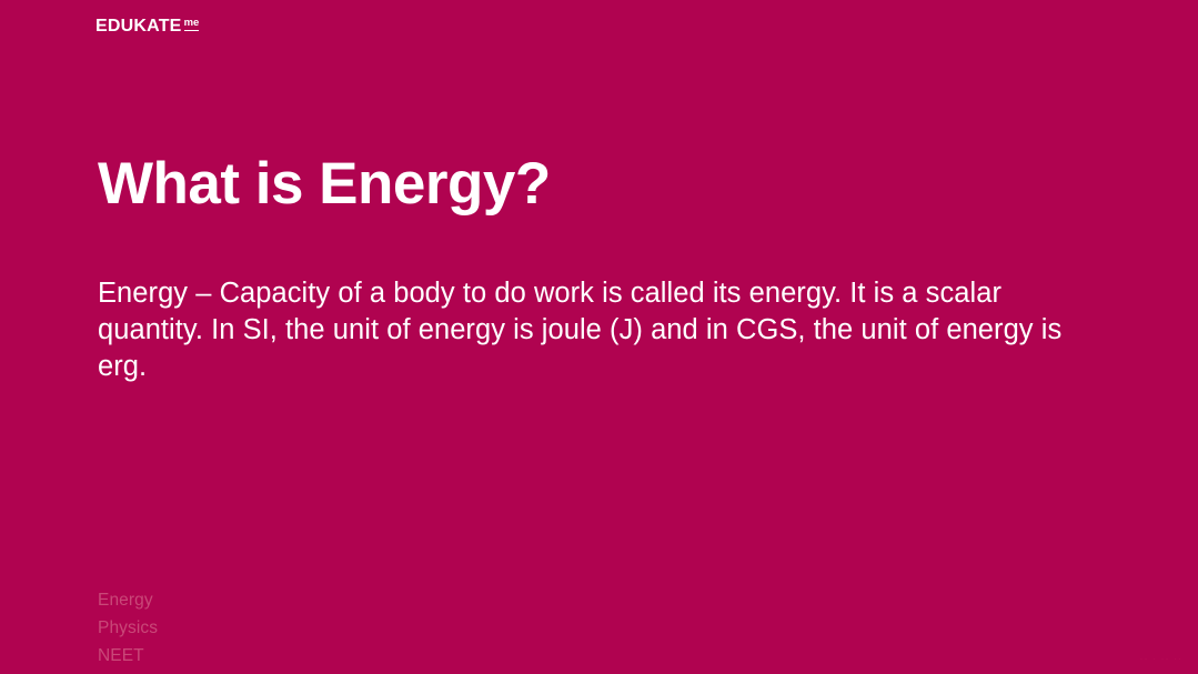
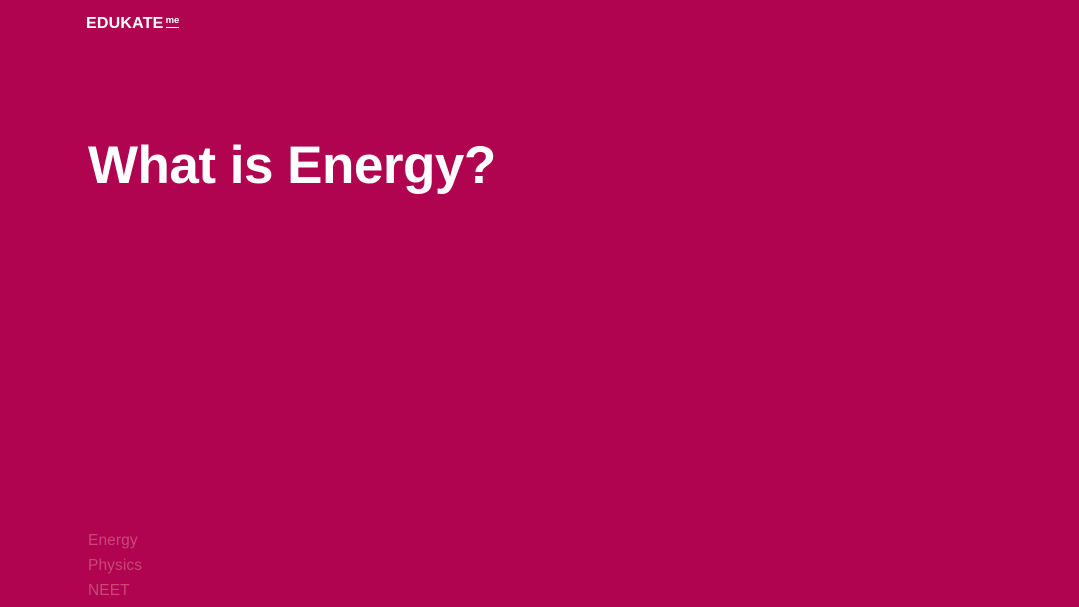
  EDUKATE
  me
  What is Energy?
- Energy – Capacity of a body to do work is called its energy. It is a scalar quantity. In SI, the unit of energy is joule (J) and in CGS, the unit of energy is erg.
  Energy
  Physics
  NEET
